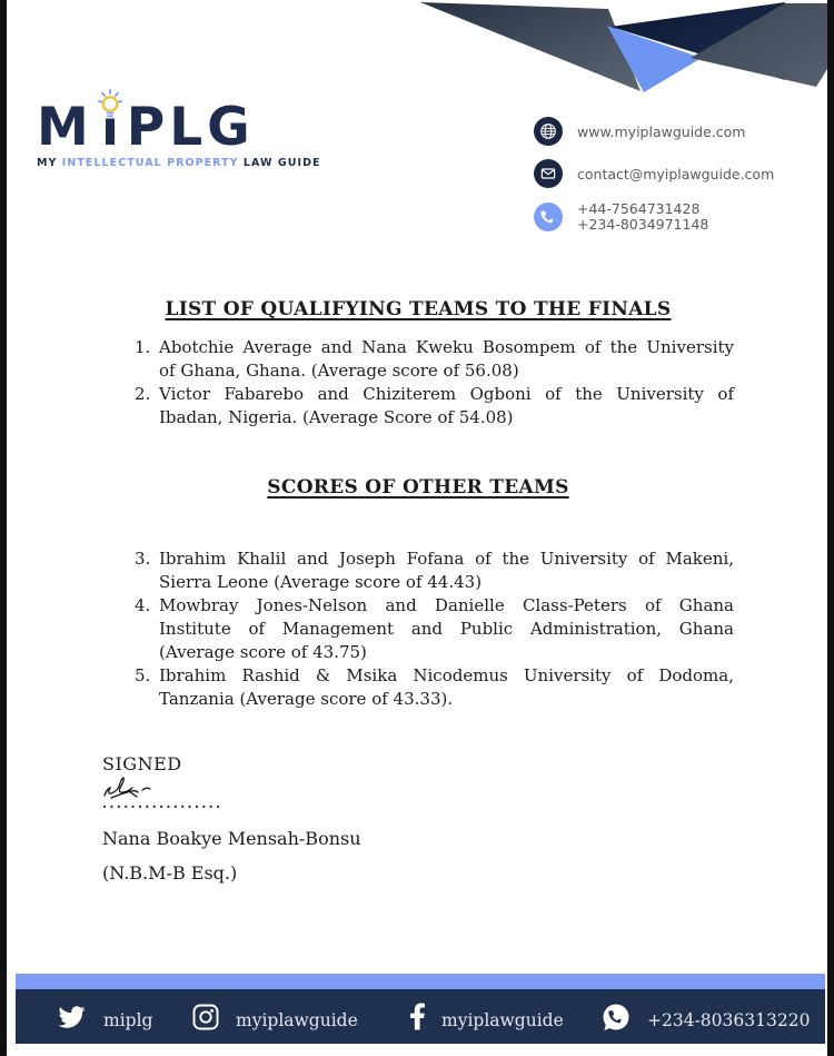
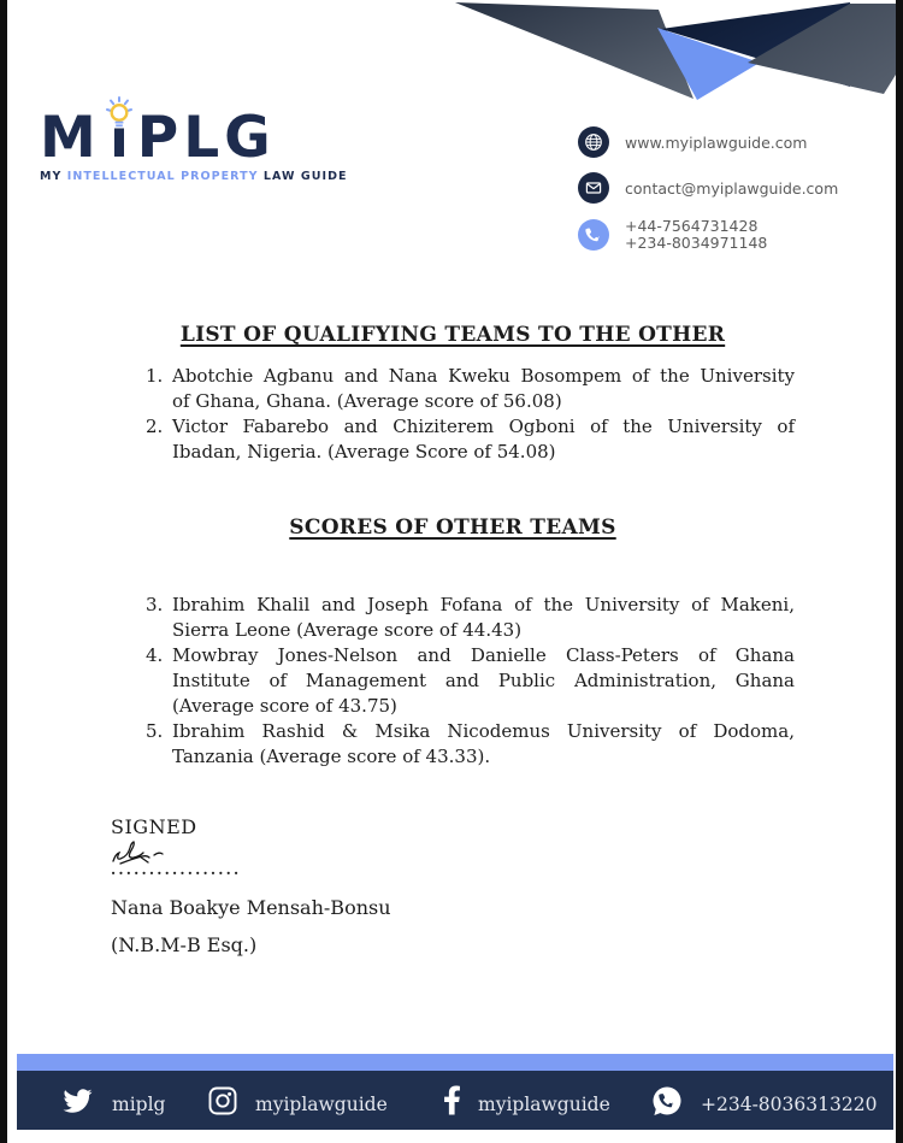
  M
  PLG
  MY INTELLECTUAL PROPERTY LAW GUIDE
  www.myiplawguide.com
  contact@myiplawguide.com
  +44-7564731428
  +234-8034971148
- LIST OF QUALIFYING TEAMS TO THE FINALS
+ LIST OF QUALIFYING TEAMS TO THE OTHER
  1.
- Abotchie Average and Nana Kweku Bosompem of the University
+ Abotchie Agbanu and Nana Kweku Bosompem of the University
  of Ghana, Ghana. (Average score of 56.08)
  2.
  Victor Fabarebo and Chiziterem Ogboni of the University of
  Ibadan, Nigeria. (Average Score of 54.08)
  SCORES OF OTHER TEAMS
  3.
  Ibrahim Khalil and Joseph Fofana of the University of Makeni,
  Sierra Leone (Average score of 44.43)
  4.
  Mowbray Jones-Nelson and Danielle Class-Peters of Ghana
  Institute of Management and Public Administration, Ghana
  (Average score of 43.75)
  5.
  Ibrahim Rashid & Msika Nicodemus University of Dodoma,
  Tanzania (Average score of 43.33).
  SIGNED
  .................
  Nana Boakye Mensah-Bonsu
  (N.B.M-B Esq.)
  miplg
  myiplawguide
  myiplawguide
  +234-8036313220
